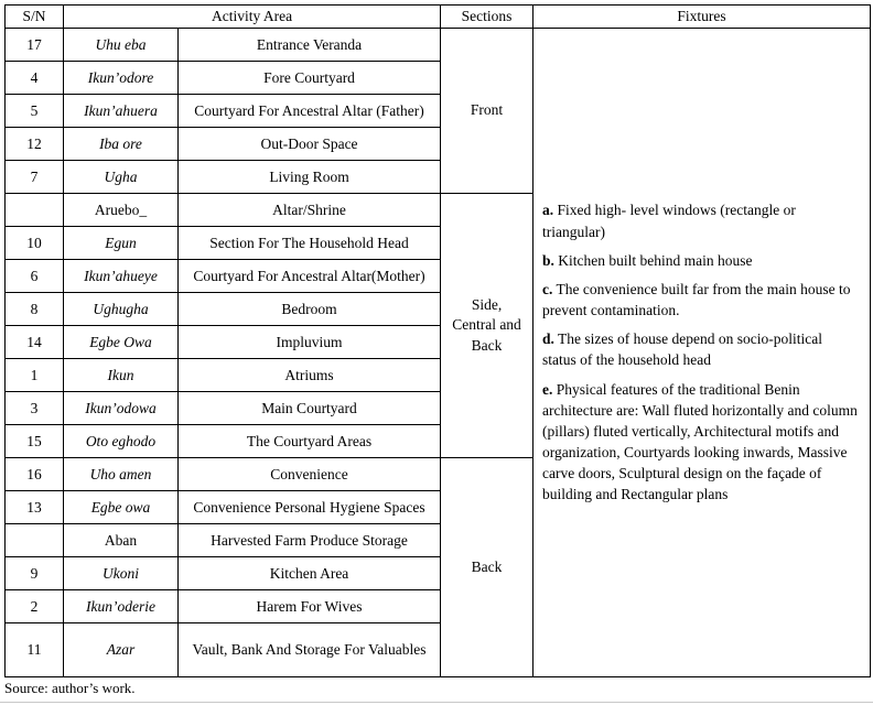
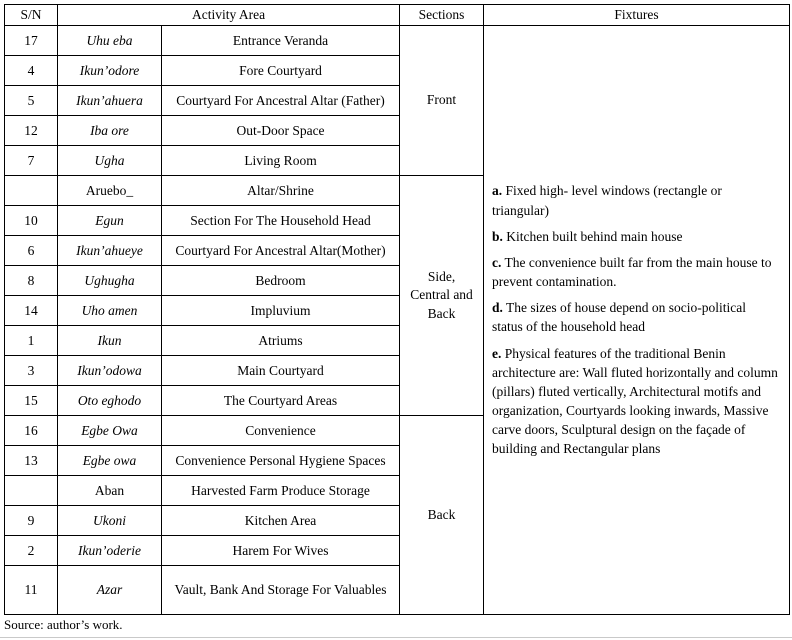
  S/N	Activity Area	Sections	Fixtures
  17	Uhu eba	Entrance Veranda	Front	a. Fixed high- level windows (rectangle or triangular)b. Kitchen built behind main housec. The convenience built far from the main house to prevent contamination.d. The sizes of house depend on socio-political status of the household heade. Physical features of the traditional Benin architecture are: Wall fluted horizontally and column (pillars) fluted vertically, Architectural motifs and organization, Courtyards looking inwards, Massive carve doors, Sculptural design on the façade of building and Rectangular plans
  4	Ikun’odore	Fore Courtyard
  5	Ikun’ahuera	Courtyard For Ancestral Altar (Father)
  12	Iba ore	Out-Door Space
  7	Ugha	Living Room
  	Aruebo_	Altar/Shrine	Side, Central and Back
  10	Egun	Section For The Household Head
  6	Ikun’ahueye	Courtyard For Ancestral Altar(Mother)
  8	Ughugha	Bedroom
- 14	Egbe Owa	Impluvium
+ 14	Uho amen	Impluvium
  1	Ikun	Atriums
  3	Ikun’odowa	Main Courtyard
  15	Oto eghodo	The Courtyard Areas
- 16	Uho amen	Convenience	Back
+ 16	Egbe Owa	Convenience	Back
  13	Egbe owa	Convenience Personal Hygiene Spaces
  	Aban	Harvested Farm Produce Storage
  9	Ukoni	Kitchen Area
  2	Ikun’oderie	Harem For Wives
  11	Azar	Vault, Bank And Storage For Valuables
  Source: author’s work.
